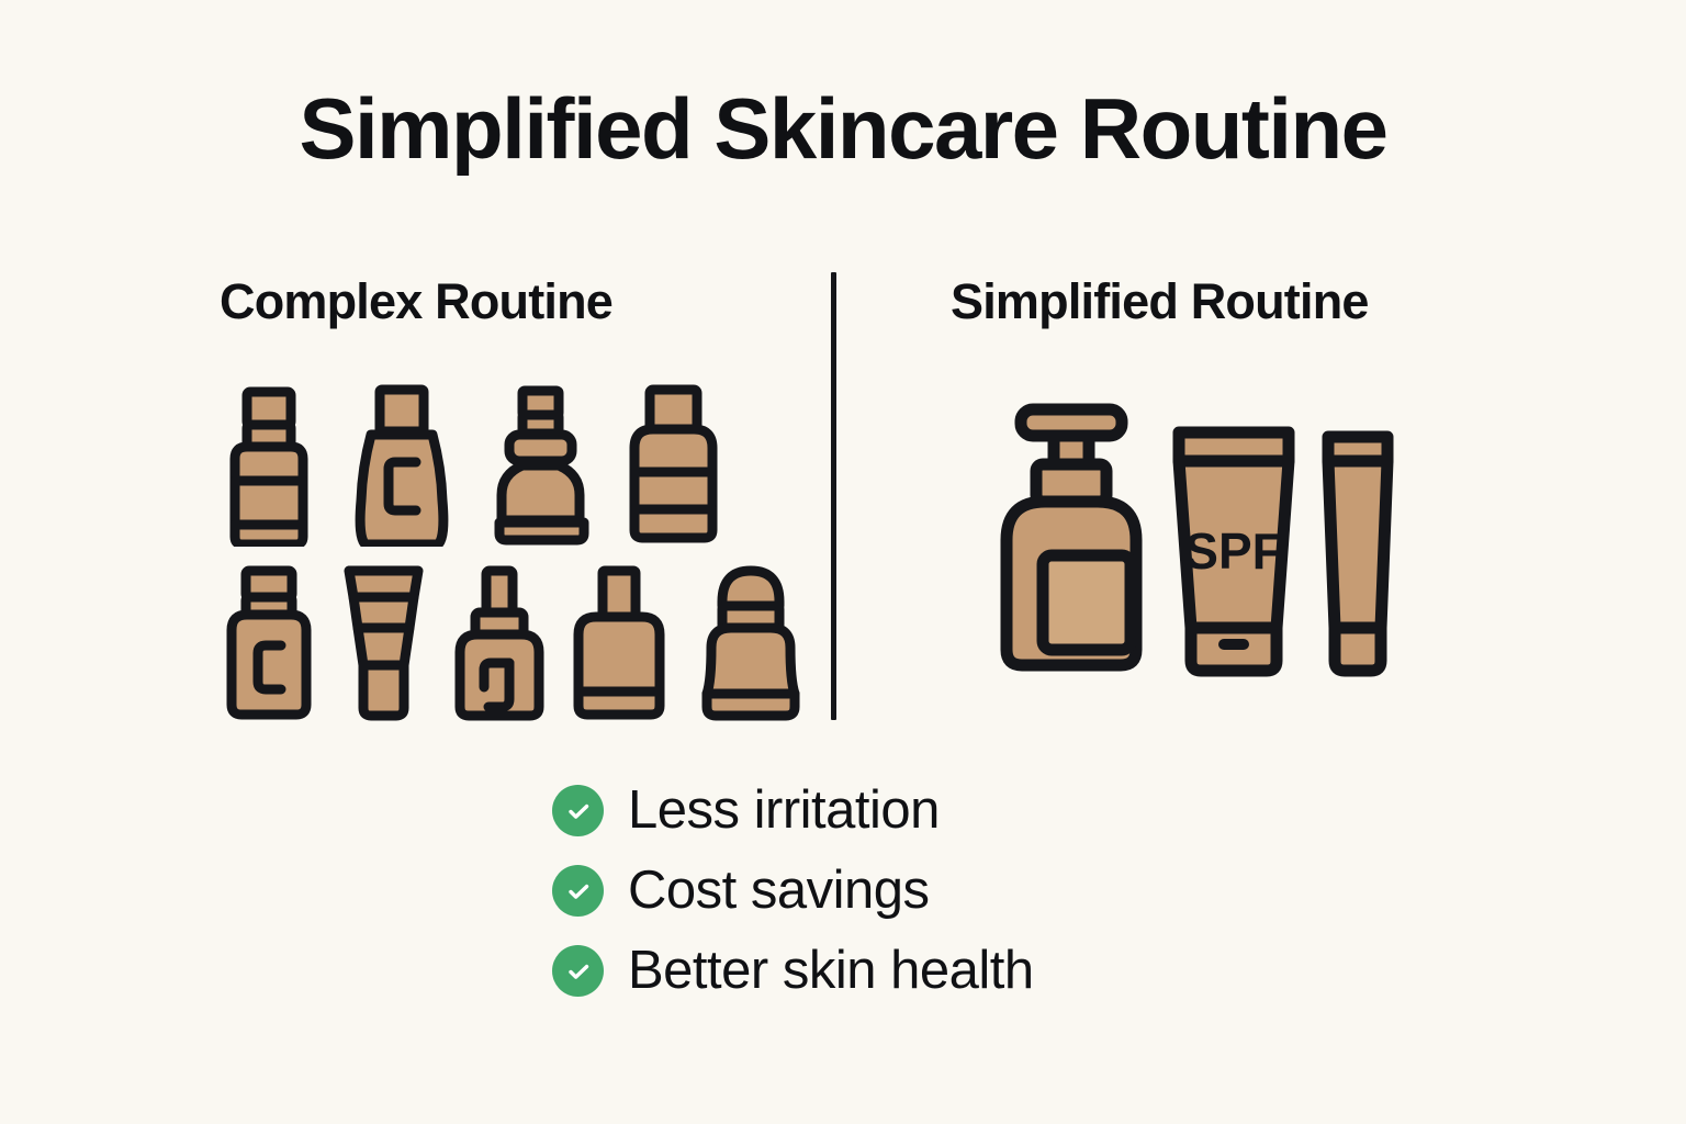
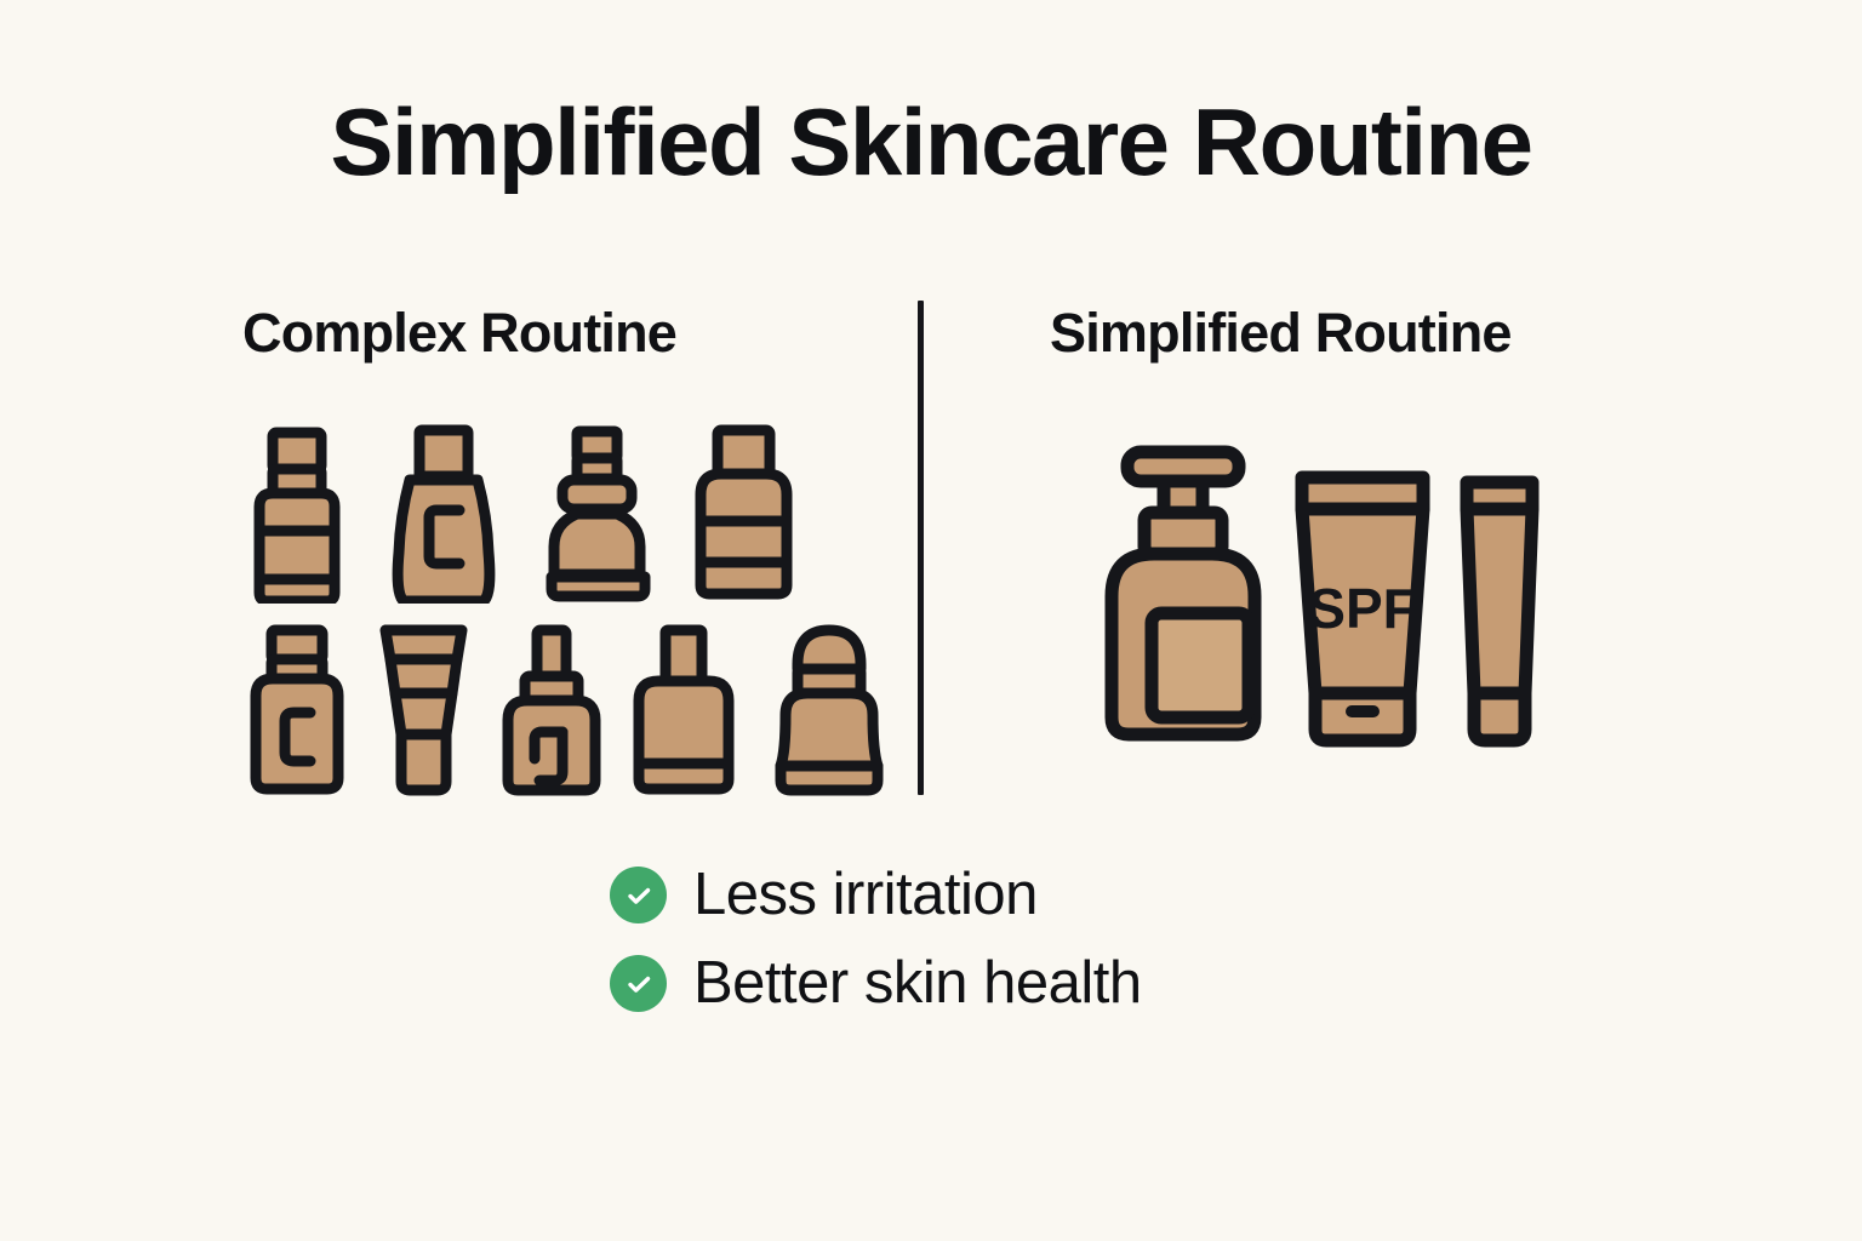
  Simplified Skincare Routine
  Complex Routine
  Simplified Routine
  SPF
  Less irritation
- Cost savings
  Better skin health
